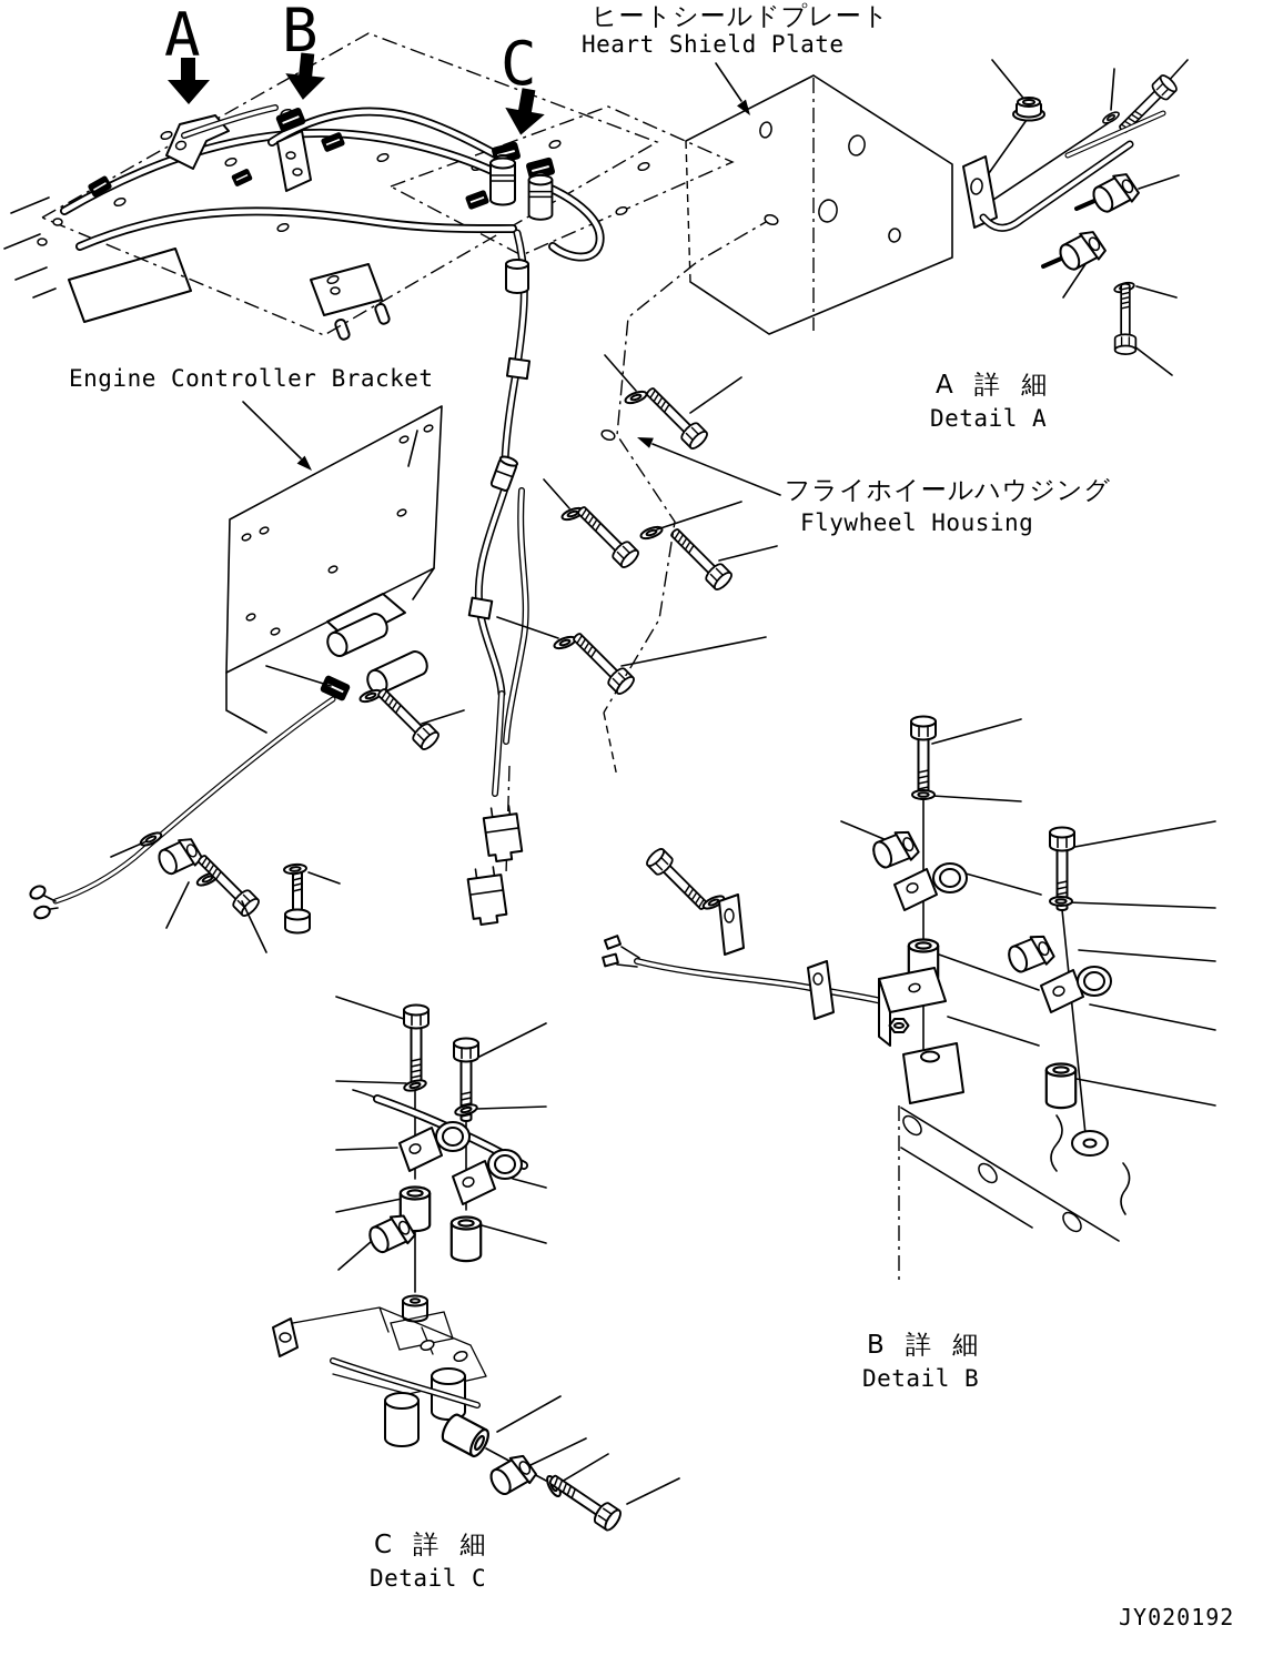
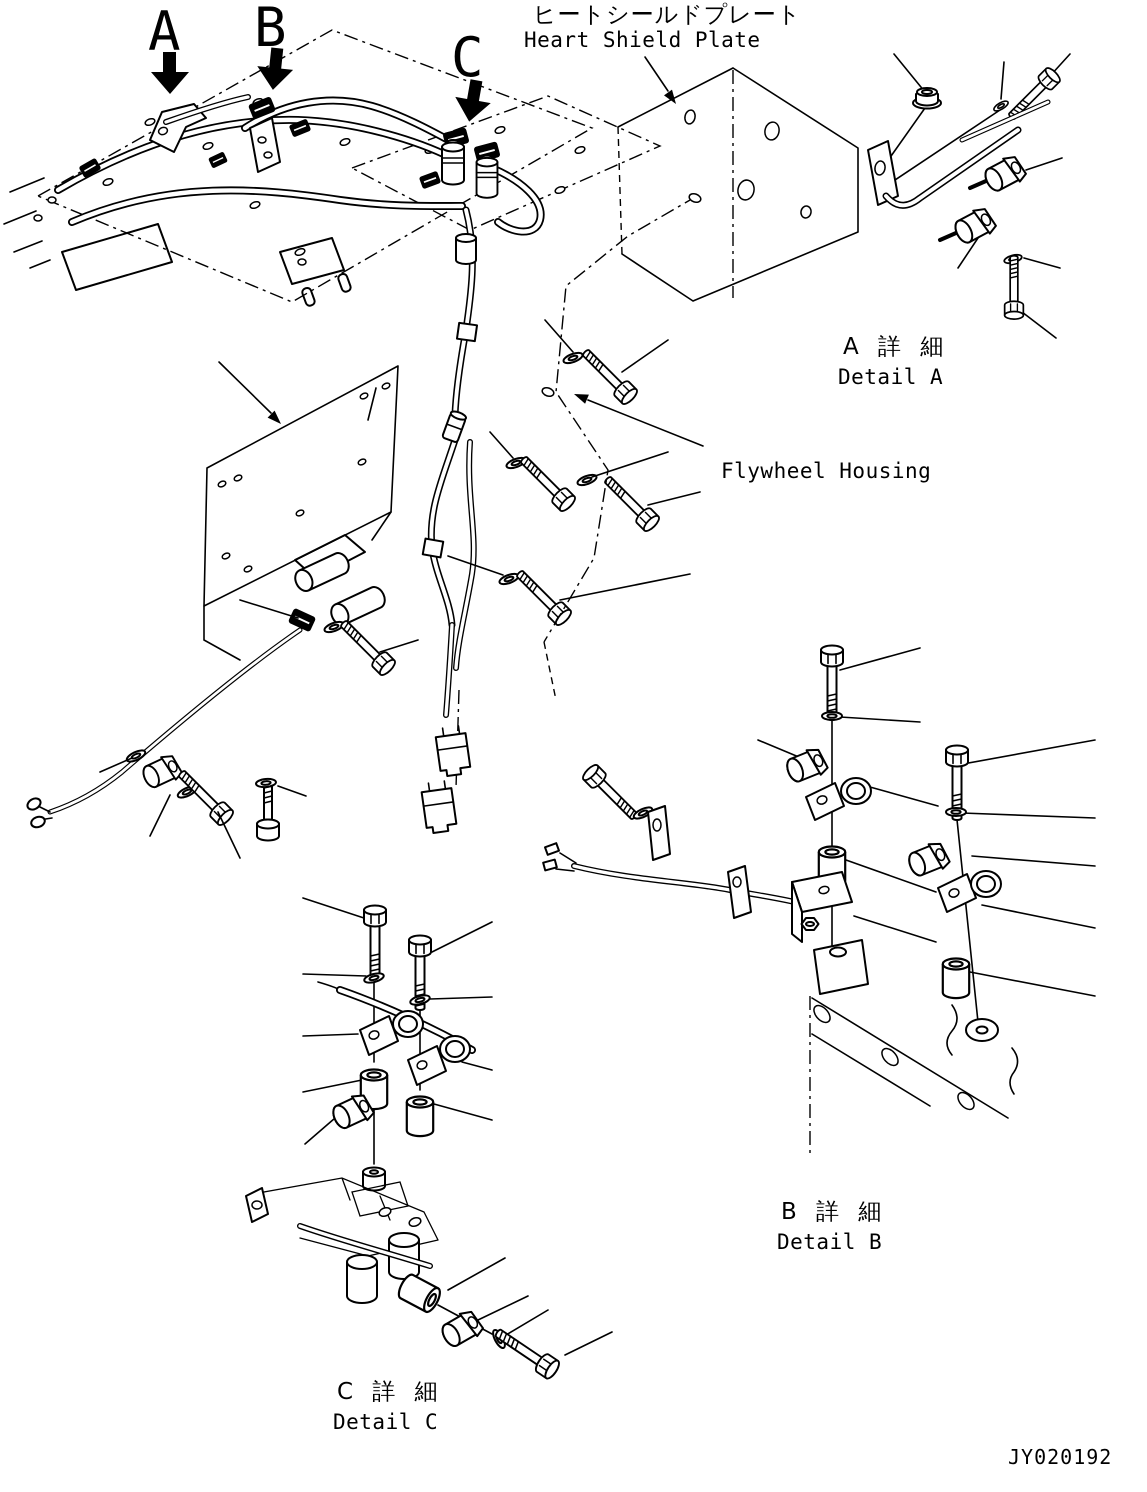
  A
  B
  C
  ヒートシールドプレート
  Heart Shield Plate
- Engine Controller Bracket
- フライホイールハウジング
  Flywheel Housing
  A 詳 細
  Detail A
  B 詳 細
  Detail B
  C 詳 細
  Detail C
  JY020192
